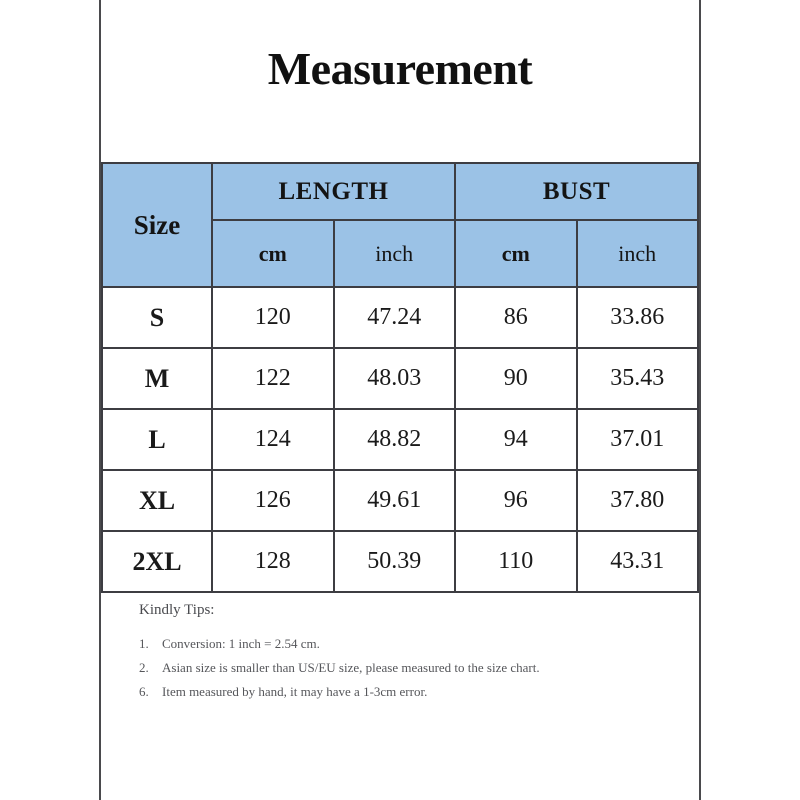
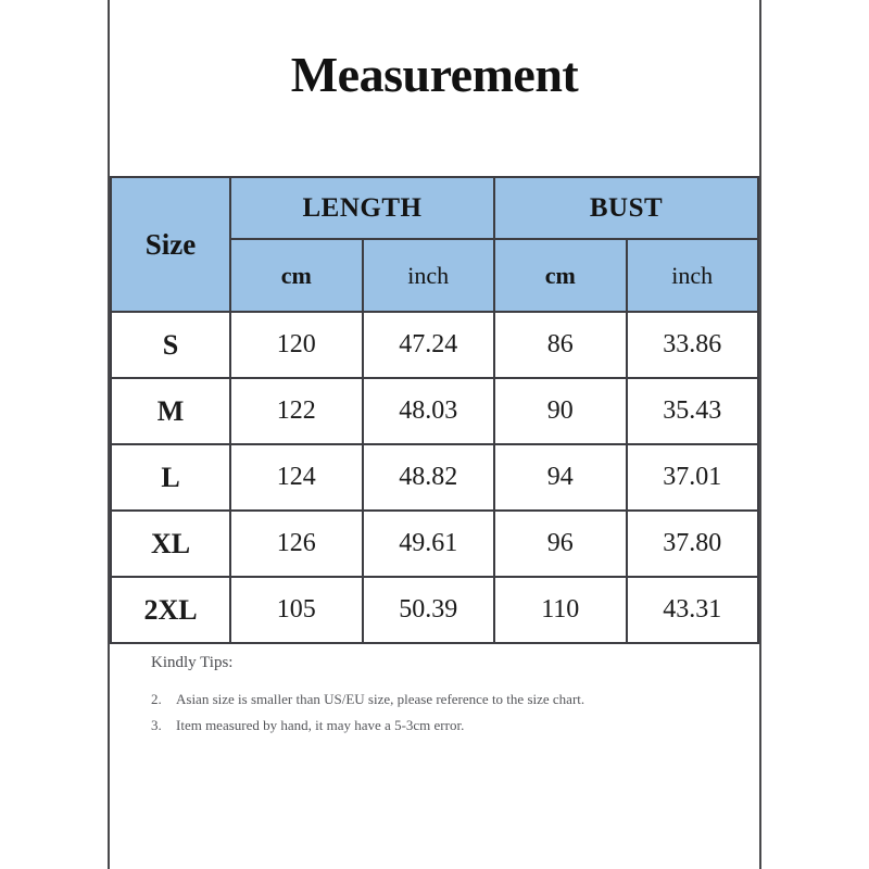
  Measurement
  Size	LENGTH	BUST
  cm	inch	cm	inch
  S	120	47.24	86	33.86
  M	122	48.03	90	35.43
  L	124	48.82	94	37.01
  XL	126	49.61	96	37.80
- 2XL	128	50.39	110	43.31
+ 2XL	105	50.39	110	43.31
  Kindly Tips:
- 1.
- Conversion: 1 inch = 2.54 cm.
  2.
- Asian size is smaller than US/EU size, please measured to the size chart.
+ Asian size is smaller than US/EU size, please reference to the size chart.
- 6.
+ 3.
- Item measured by hand, it may have a 1-3cm error.
+ Item measured by hand, it may have a 5-3cm error.
